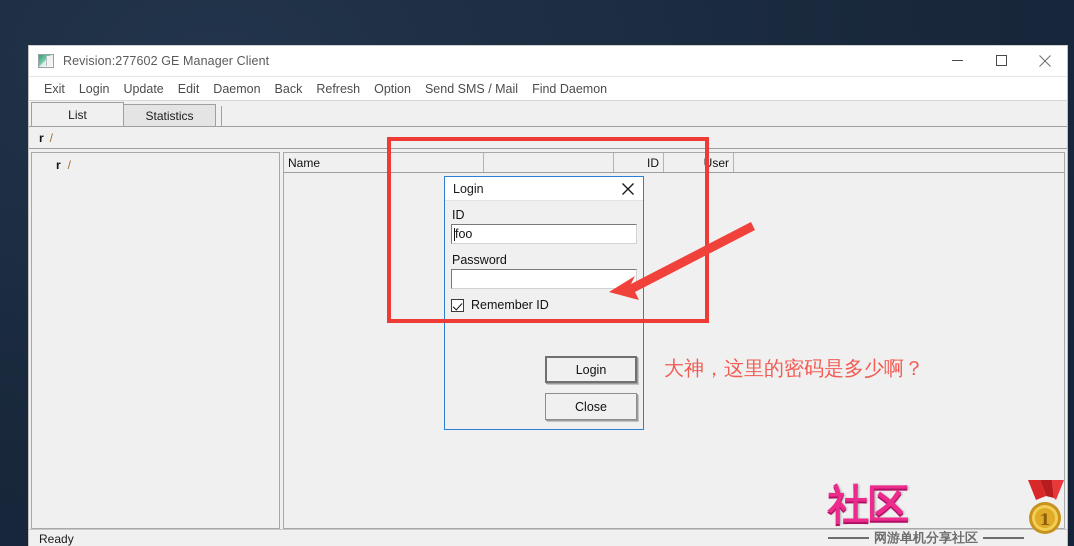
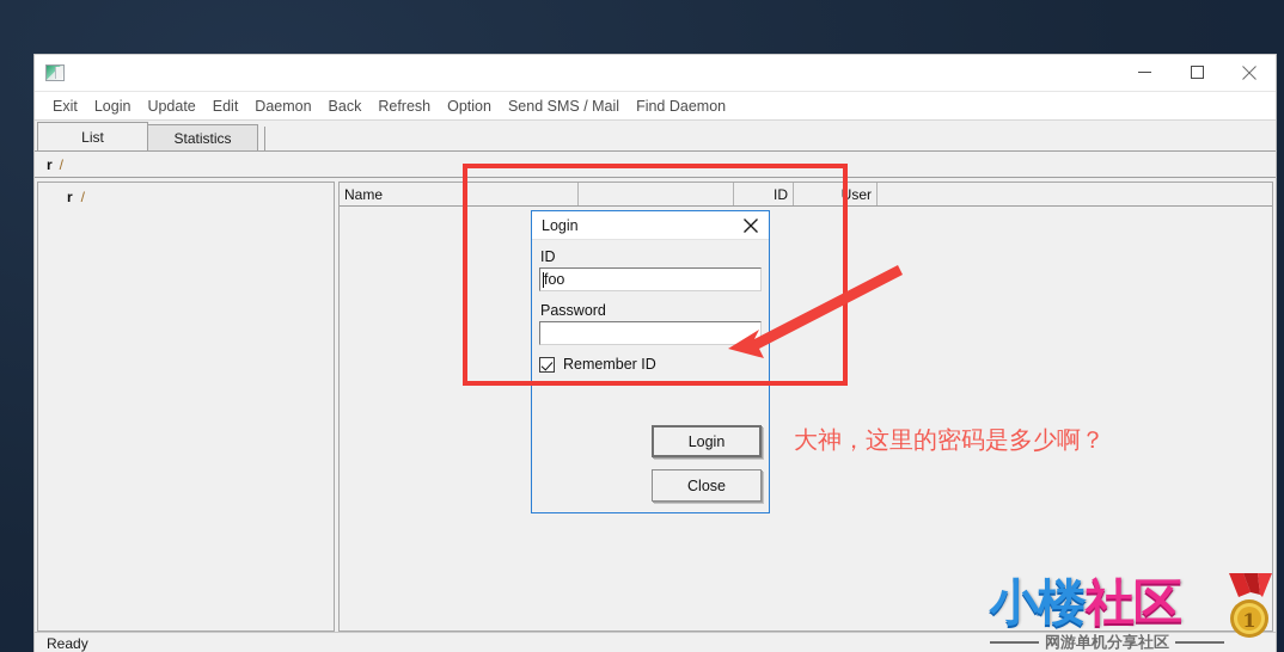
- Revision:277602 GE Manager Client
  Exit
  Login
  Update
  Edit
  Daemon
  Back
  Refresh
  Option
  Send SMS / Mail
  Find Daemon
  List
  Statistics
  r
  /
  r
  /
  Name
  ID
  User
  Ready
  Login
  ID
  foo
  Password
  Remember ID
  Login
  Close
  大神，这里的密码是多少啊？
+ 小楼
  社区
  网游单机分享社区
  1
